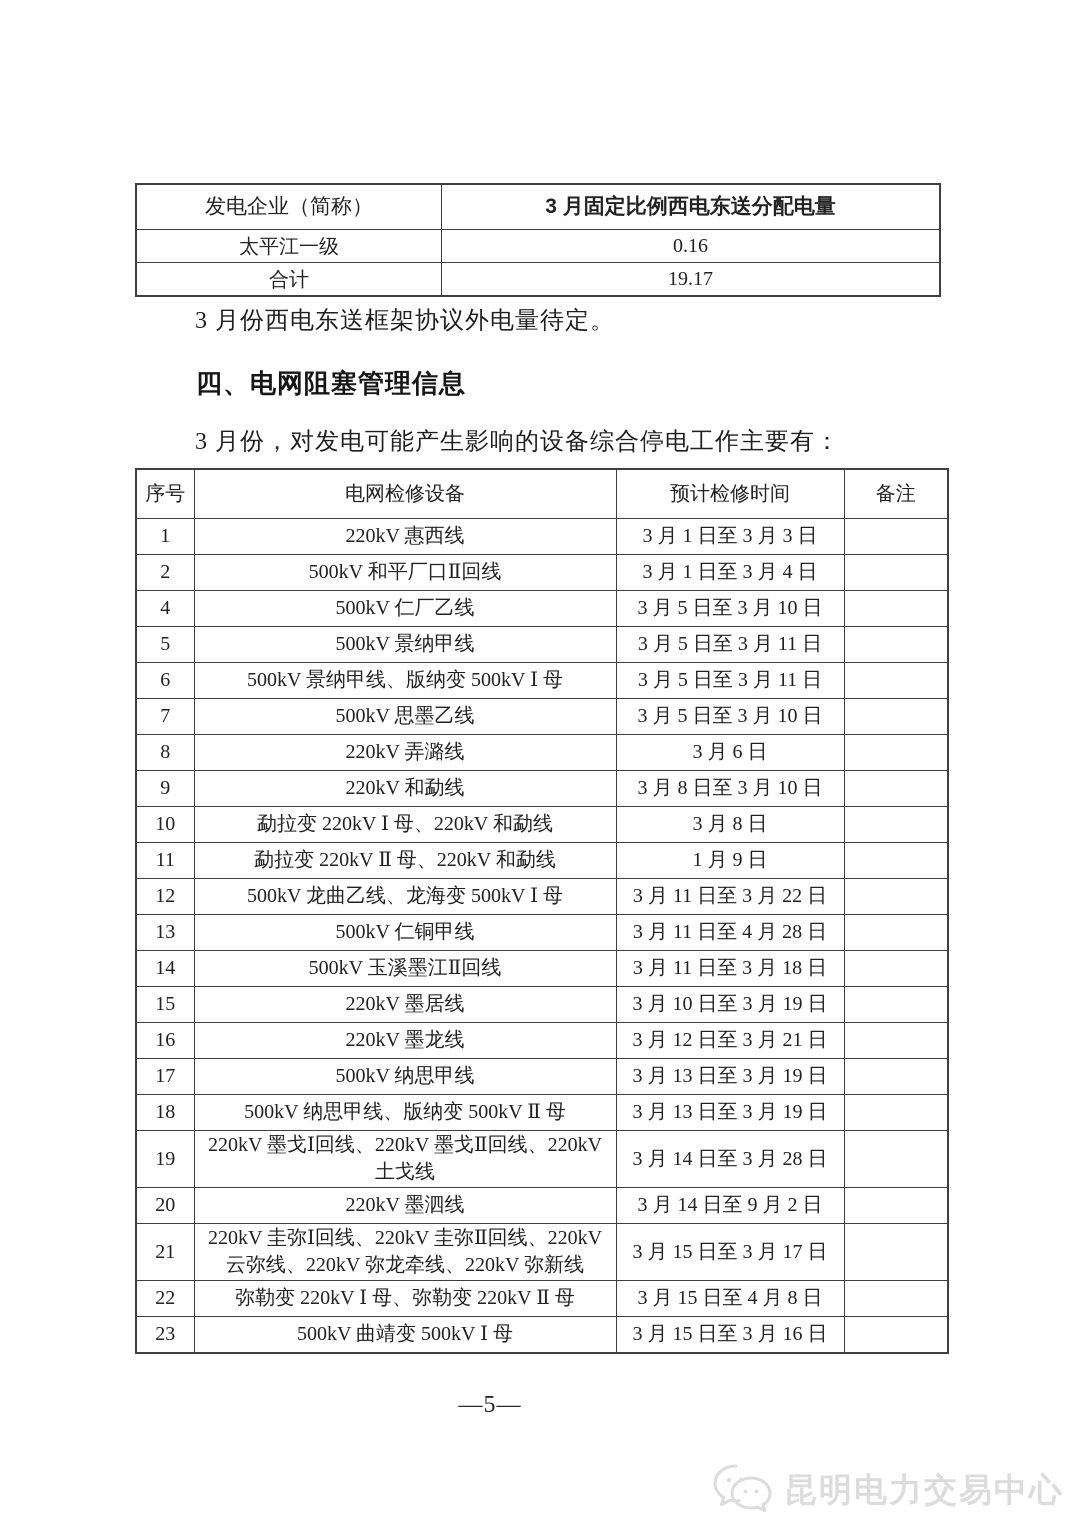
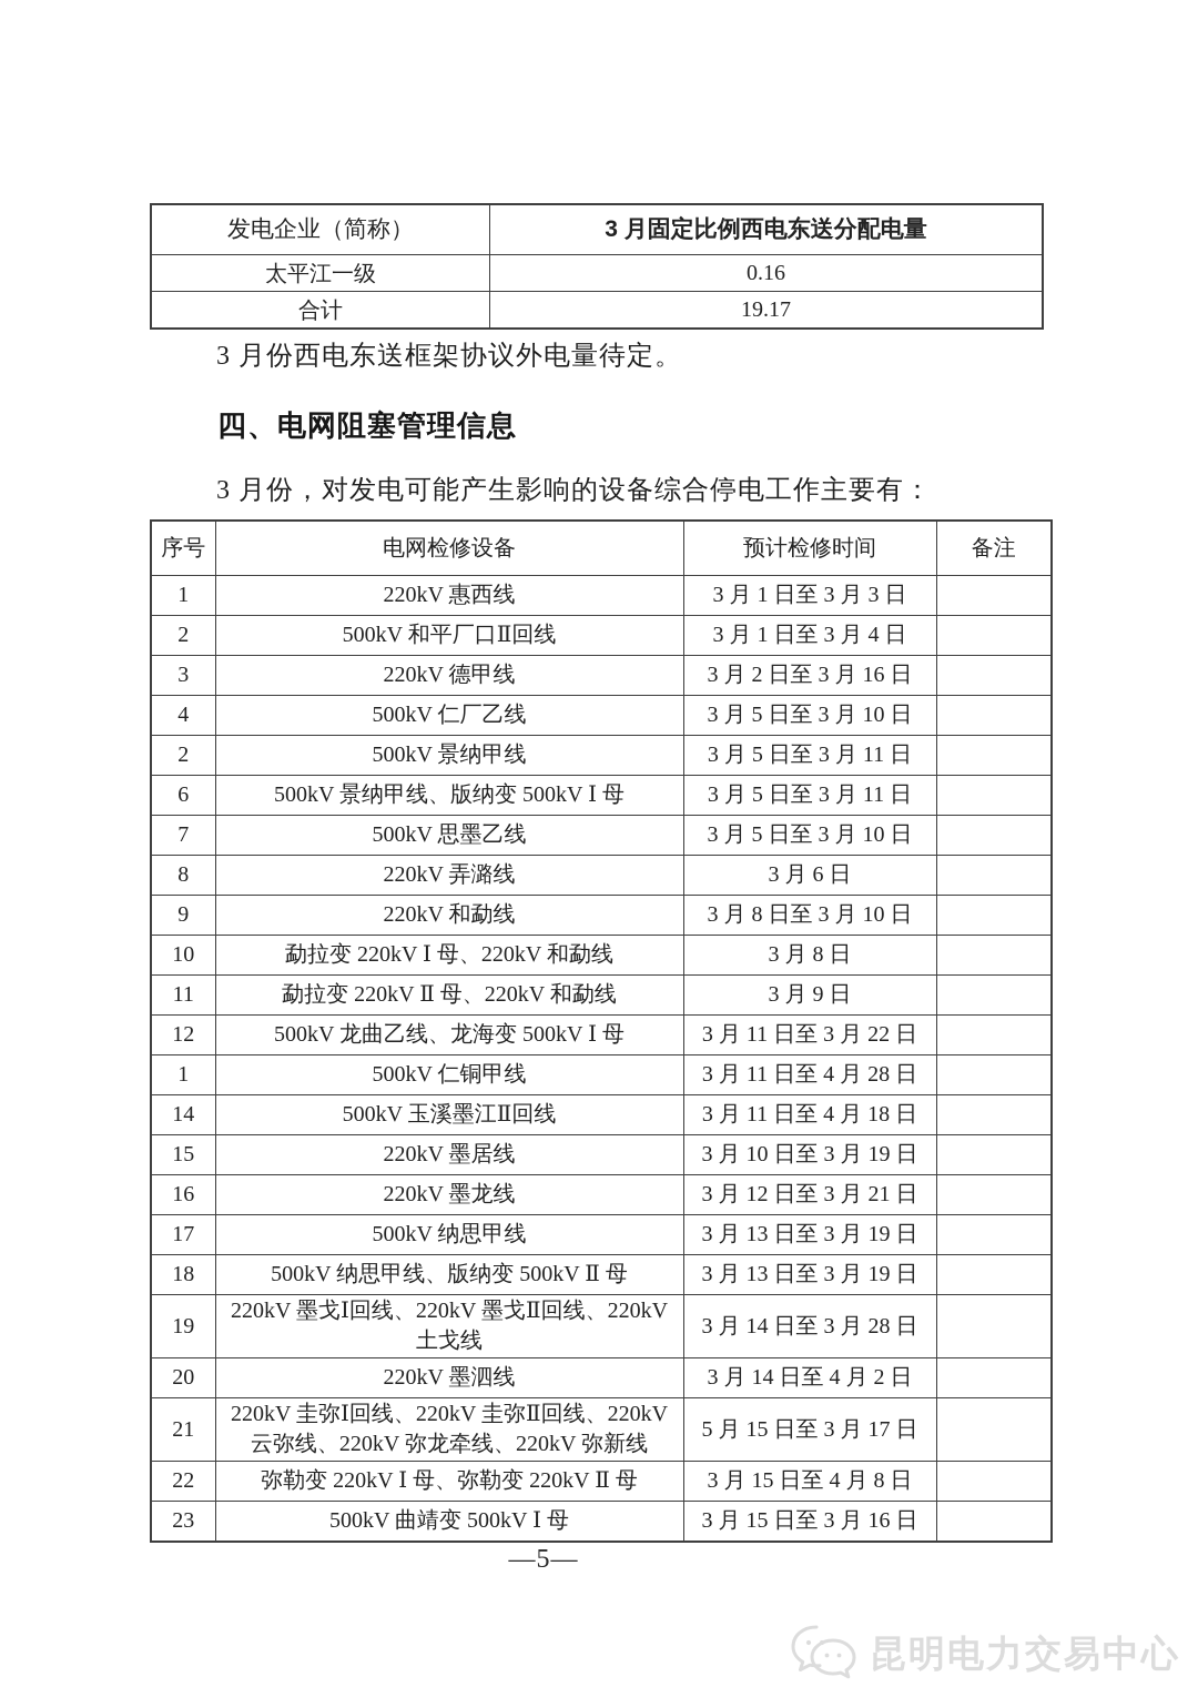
  发电企业（简称）	3 月固定比例西电东送分配电量
  太平江一级	0.16
  合计	19.17
  3 月份西电东送框架协议外电量待定。
  四、电网阻塞管理信息
  3 月份，对发电可能产生影响的设备综合停电工作主要有：
  序号	电网检修设备	预计检修时间	备注
  1	220kV 惠西线	3 月 1 日至 3 月 3 日
  2	500kV 和平厂口Ⅱ回线	3 月 1 日至 3 月 4 日
+ 3	220kV 德甲线	3 月 2 日至 3 月 16 日
  4	500kV 仁厂乙线	3 月 5 日至 3 月 10 日
- 5	500kV 景纳甲线	3 月 5 日至 3 月 11 日
+ 2	500kV 景纳甲线	3 月 5 日至 3 月 11 日
  6	500kV 景纳甲线、版纳变 500kV Ⅰ 母	3 月 5 日至 3 月 11 日
  7	500kV 思墨乙线	3 月 5 日至 3 月 10 日
  8	220kV 弄潞线	3 月 6 日
  9	220kV 和勐线	3 月 8 日至 3 月 10 日
  10	勐拉变 220kV Ⅰ 母、220kV 和勐线	3 月 8 日
- 11	勐拉变 220kV Ⅱ 母、220kV 和勐线	1 月 9 日
+ 11	勐拉变 220kV Ⅱ 母、220kV 和勐线	3 月 9 日
  12	500kV 龙曲乙线、龙海变 500kV Ⅰ 母	3 月 11 日至 3 月 22 日
- 13	500kV 仁铜甲线	3 月 11 日至 4 月 28 日
+ 1	500kV 仁铜甲线	3 月 11 日至 4 月 28 日
- 14	500kV 玉溪墨江Ⅱ回线	3 月 11 日至 3 月 18 日
+ 14	500kV 玉溪墨江Ⅱ回线	3 月 11 日至 4 月 18 日
  15	220kV 墨居线	3 月 10 日至 3 月 19 日
  16	220kV 墨龙线	3 月 12 日至 3 月 21 日
  17	500kV 纳思甲线	3 月 13 日至 3 月 19 日
  18	500kV 纳思甲线、版纳变 500kV Ⅱ 母	3 月 13 日至 3 月 19 日
  19	220kV 墨戈Ⅰ回线、220kV 墨戈Ⅱ回线、220kV 土戈线	3 月 14 日至 3 月 28 日
- 20	220kV 墨泗线	3 月 14 日至 9 月 2 日
+ 20	220kV 墨泗线	3 月 14 日至 4 月 2 日
- 21	220kV 圭弥Ⅰ回线、220kV 圭弥Ⅱ回线、220kV 云弥线、220kV 弥龙牵线、220kV 弥新线	3 月 15 日至 3 月 17 日
+ 21	220kV 圭弥Ⅰ回线、220kV 圭弥Ⅱ回线、220kV 云弥线、220kV 弥龙牵线、220kV 弥新线	5 月 15 日至 3 月 17 日
  22	弥勒变 220kV Ⅰ 母、弥勒变 220kV Ⅱ 母	3 月 15 日至 4 月 8 日
  23	500kV 曲靖变 500kV Ⅰ 母	3 月 15 日至 3 月 16 日
  —5—
  昆明电力交易中心
